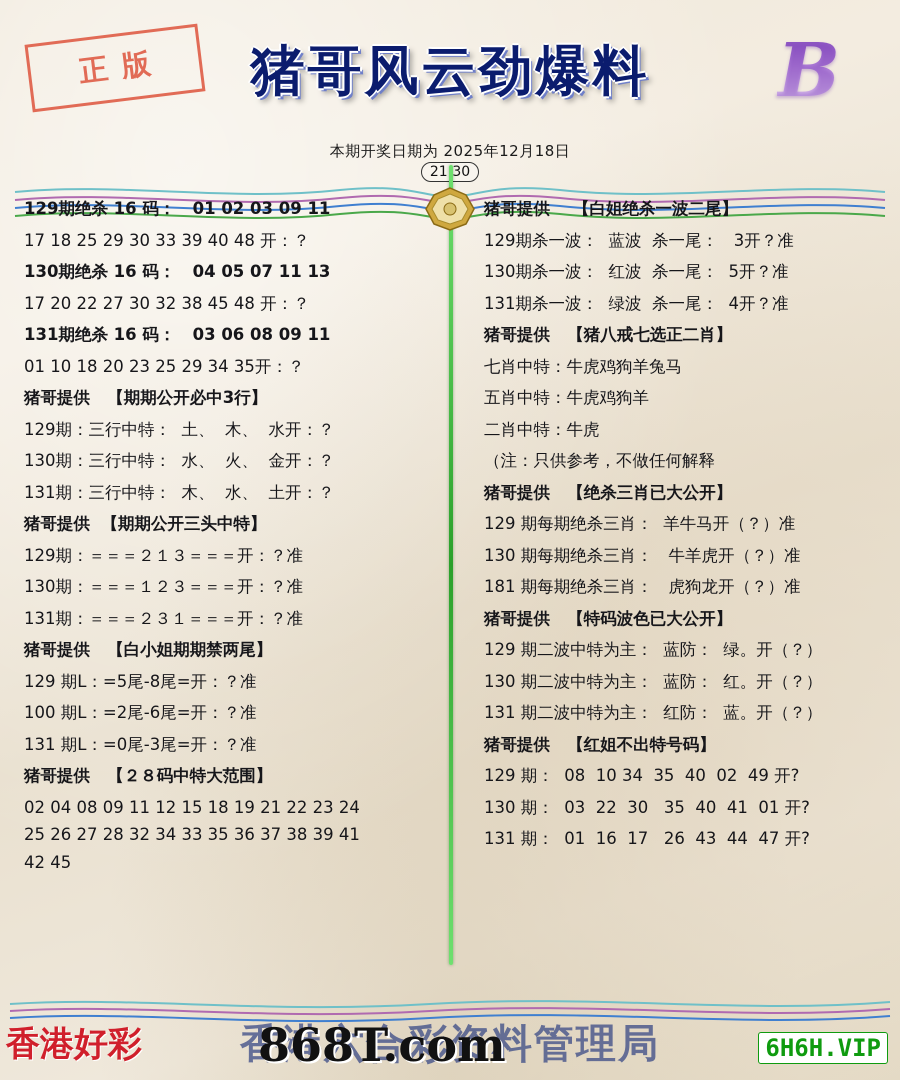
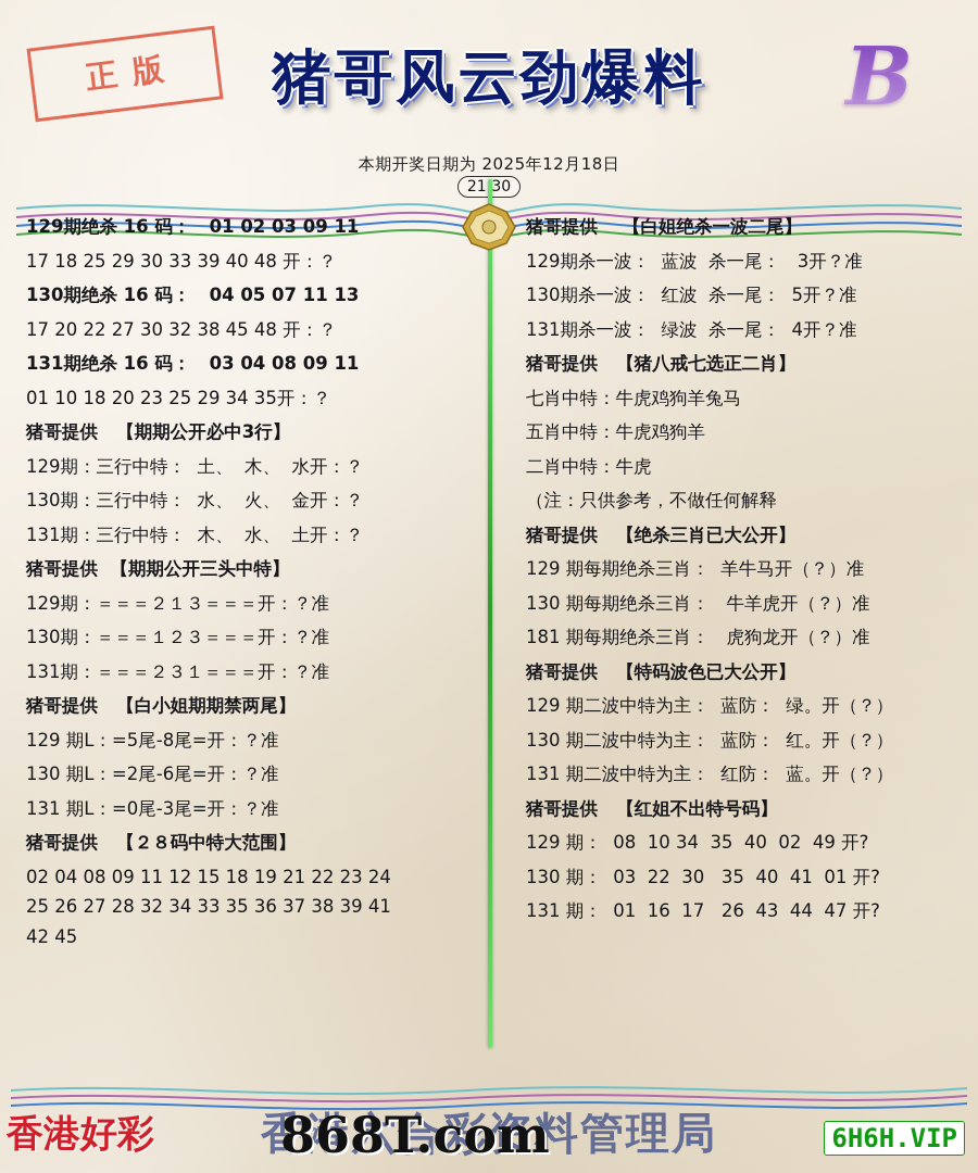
  猪哥风云劲爆料
  B
  本期开奖日期为 2025年12月18日
  2130
  129期绝杀 16 码： 01 02 03 09 11
  17 18 25 29 30 33 39 40 48 开：？
  130期绝杀 16 码： 04 05 07 11 13
  17 20 22 27 30 32 38 45 48 开：？
- 131期绝杀 16 码： 03 06 08 09 11
+ 131期绝杀 16 码： 03 04 08 09 11
  01 10 18 20 23 25 29 34 35开：？
  猪哥提供 【期期公开必中3行】
  129期：三行中特： 土、 木、 水开：？
  130期：三行中特： 水、 火、 金开：？
  131期：三行中特： 木、 水、 土开：？
  猪哥提供 【期期公开三头中特】
  129期：＝＝＝２１３＝＝＝开：？准
  130期：＝＝＝１２３＝＝＝开：？准
  131期：＝＝＝２３１＝＝＝开：？准
  猪哥提供 【白小姐期期禁两尾】
  129 期L：=5尾-8尾=开：？准
- 100 期L：=2尾-6尾=开：？准
+ 130 期L：=2尾-6尾=开：？准
  131 期L：=0尾-3尾=开：？准
  猪哥提供 【２８码中特大范围】
  02 04 08 09 11 12 15 18 19 21 22 23 24
  25 26 27 28 32 34 33 35 36 37 38 39 41
  42 45
  猪哥提供 【白姐绝杀一波二尾】
  129期杀一波： 蓝波 杀一尾： 3开？准
  130期杀一波： 红波 杀一尾： 5开？准
  131期杀一波： 绿波 杀一尾： 4开？准
  猪哥提供 【猪八戒七选正二肖】
  七肖中特：牛虎鸡狗羊兔马
  五肖中特：牛虎鸡狗羊
  二肖中特：牛虎
  （注：只供参考，不做任何解释
  猪哥提供 【绝杀三肖已大公开】
  129 期每期绝杀三肖： 羊牛马开（？）准
  130 期每期绝杀三肖： 牛羊虎开（？）准
  181 期每期绝杀三肖： 虎狗龙开（？）准
  猪哥提供 【特码波色已大公开】
  129 期二波中特为主： 蓝防： 绿。开（？）
  130 期二波中特为主： 蓝防： 红。开（？）
  131 期二波中特为主： 红防： 蓝。开（？）
  猪哥提供 【红姐不出特号码】
  129 期： 08 10 34 35 40 02 49 开?
  130 期： 03 22 30 35 40 41 01 开?
  131 期： 01 16 17 26 43 44 47 开?
  香港六合彩资料管理局
  香港好彩
  868T.com
  6H6H.VIP
